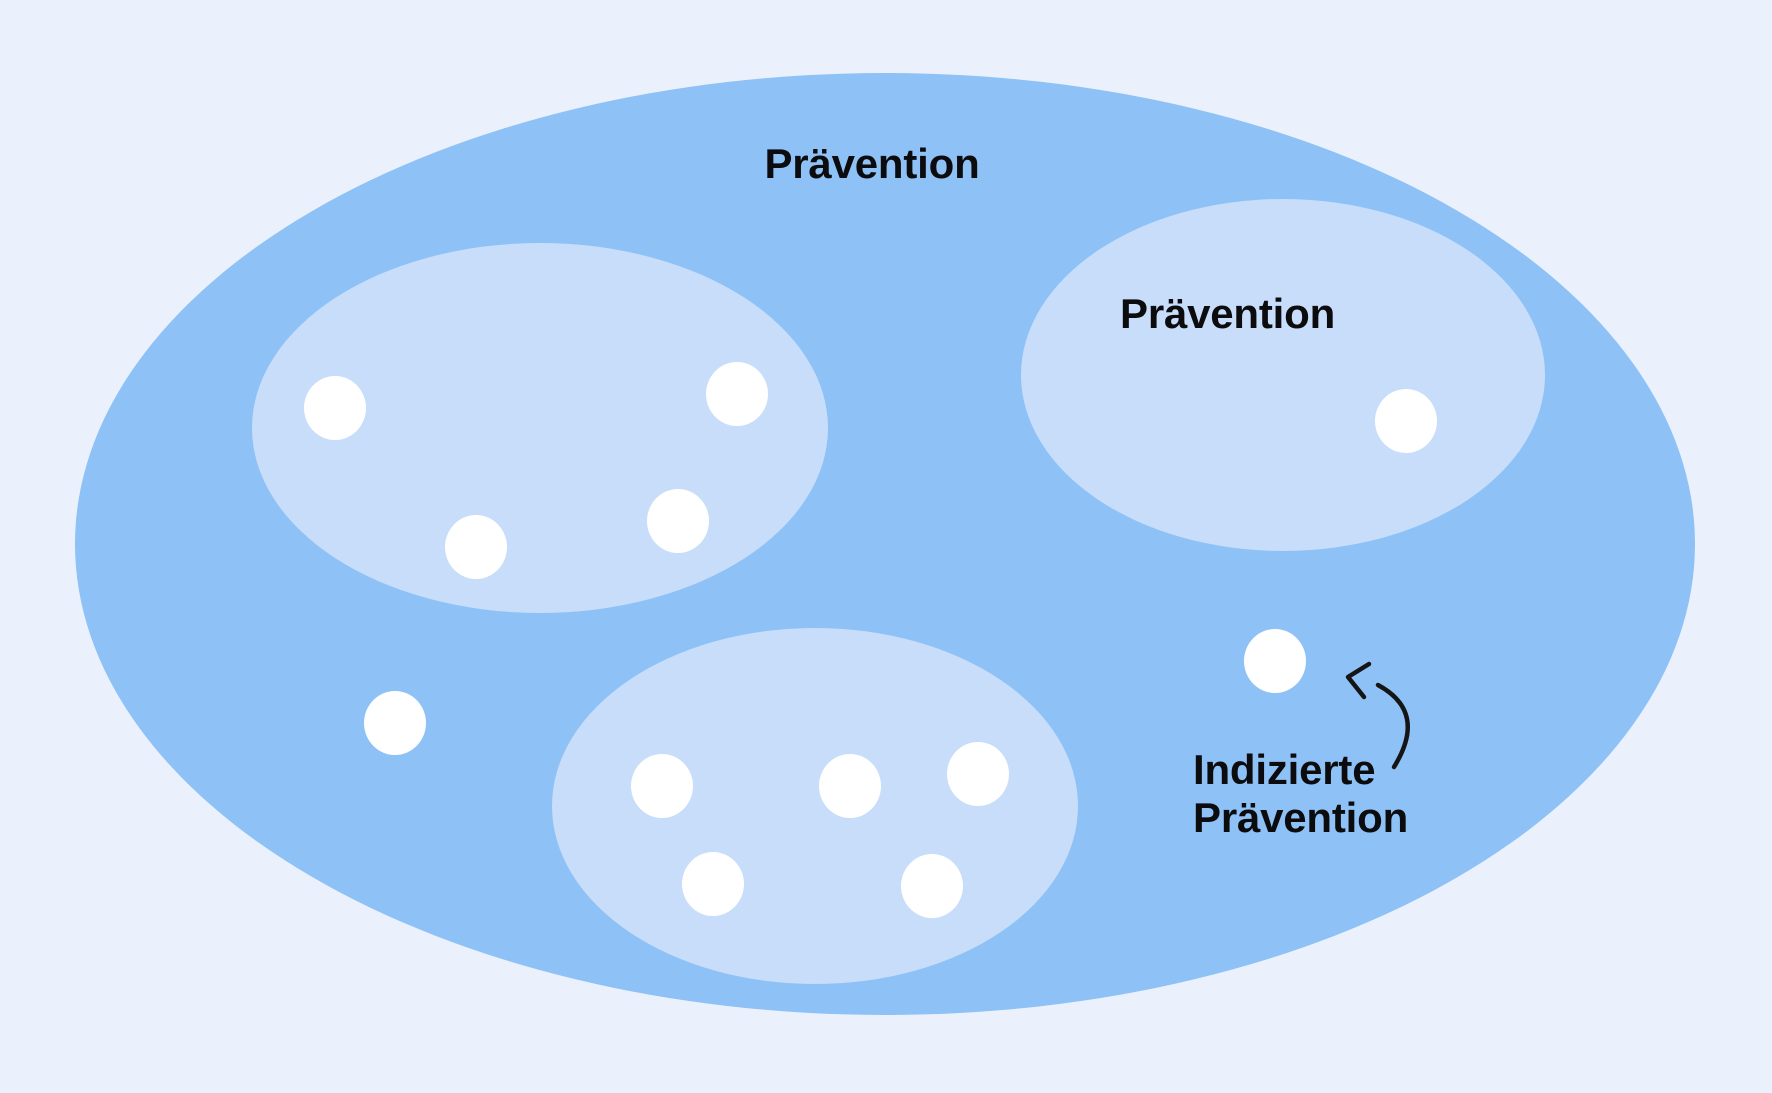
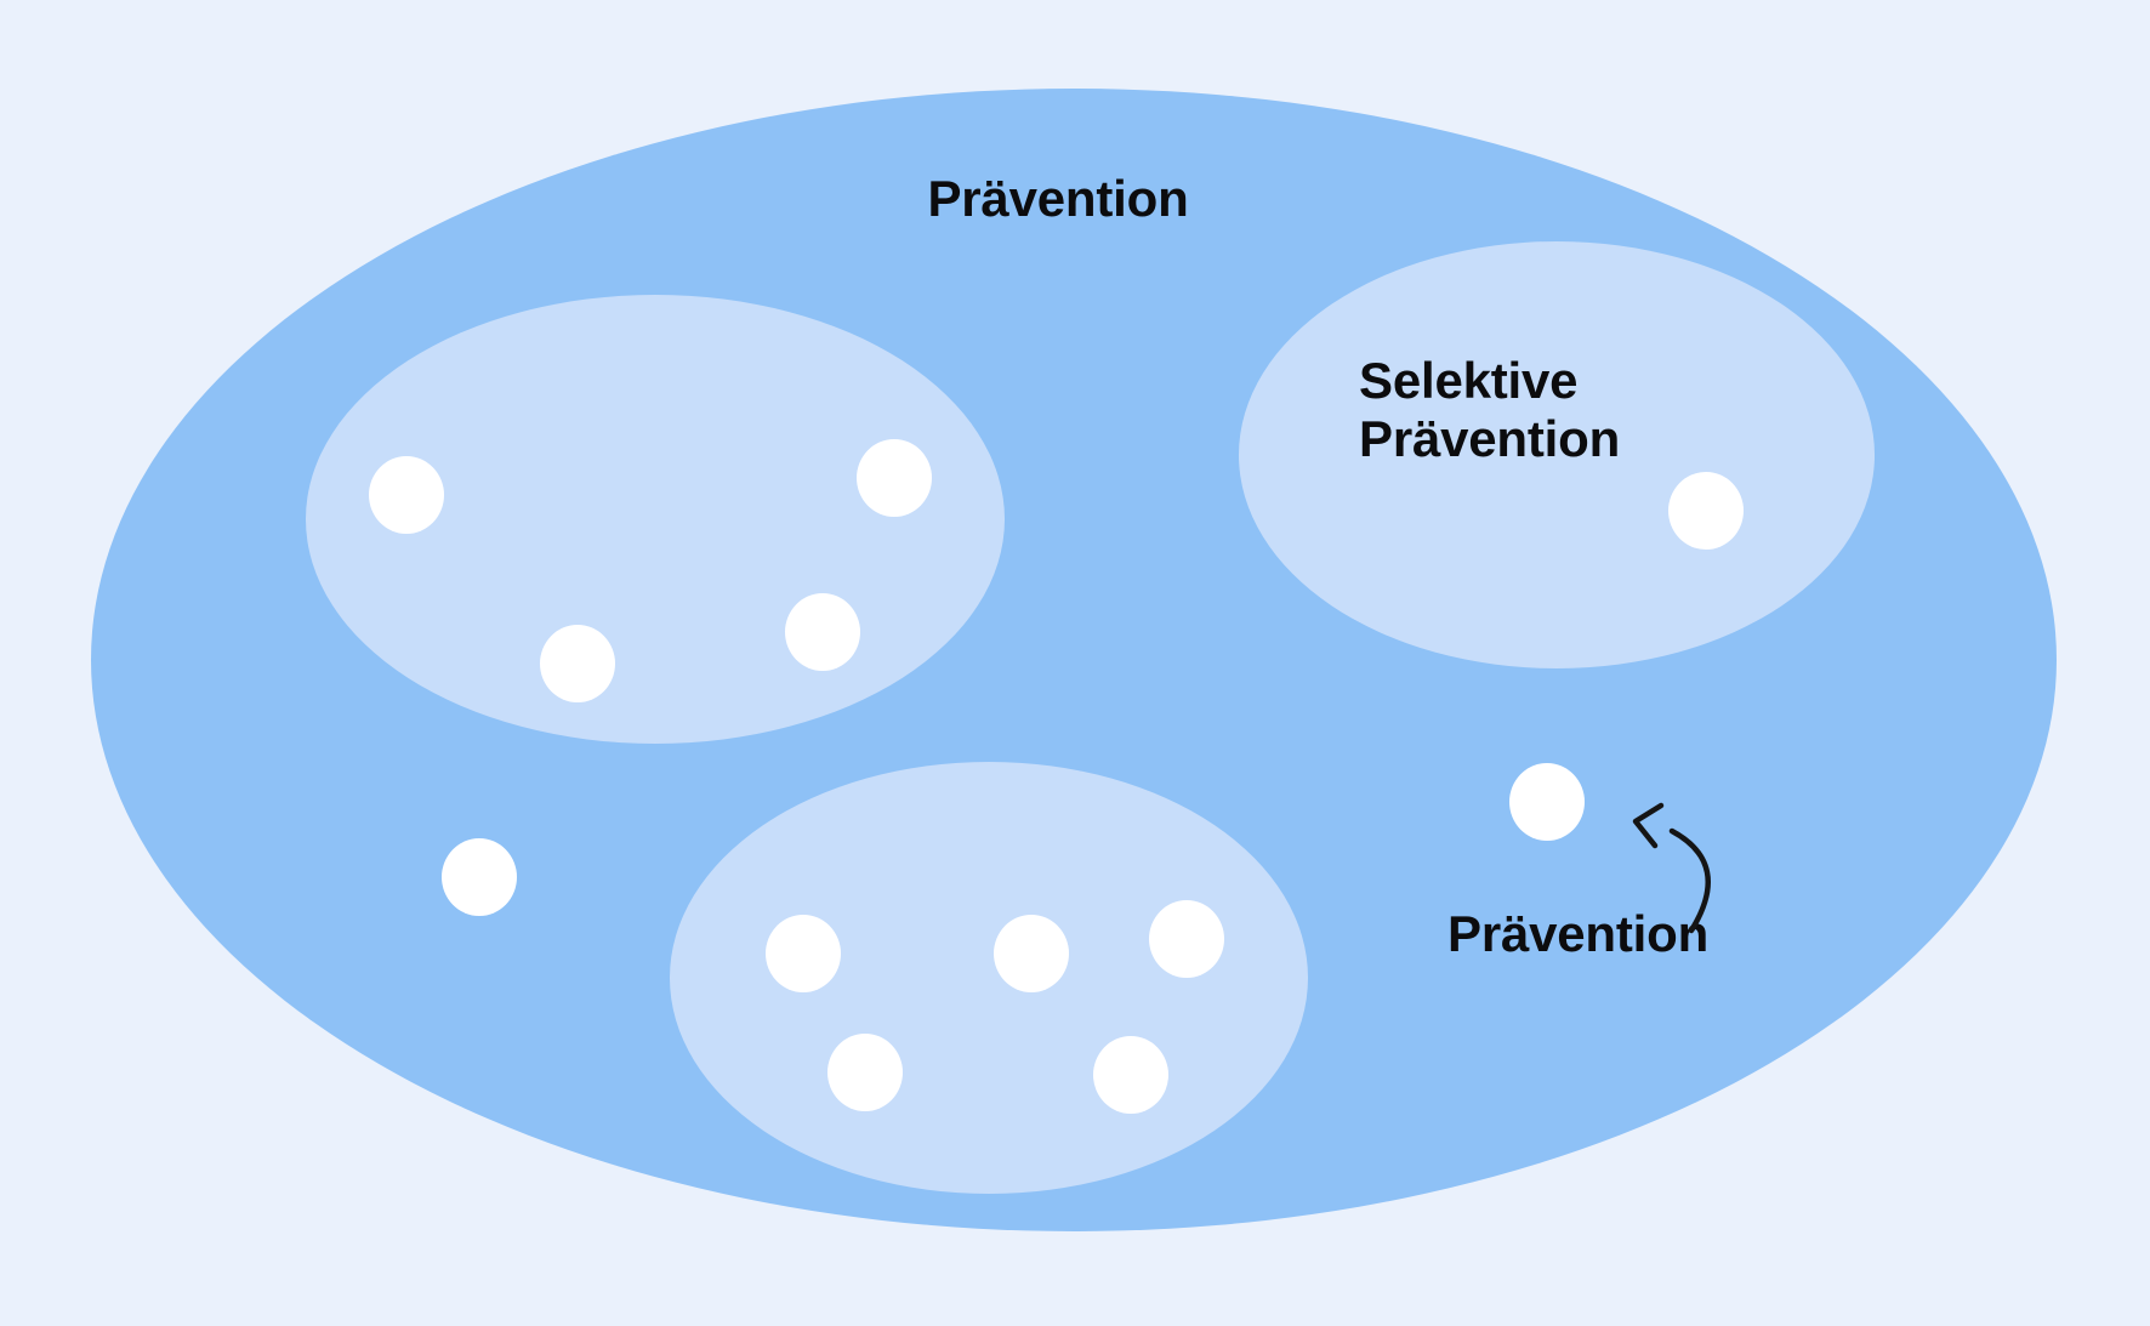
  Prävention
+ Selektive
  Prävention
- Indizierte
  Prävention
